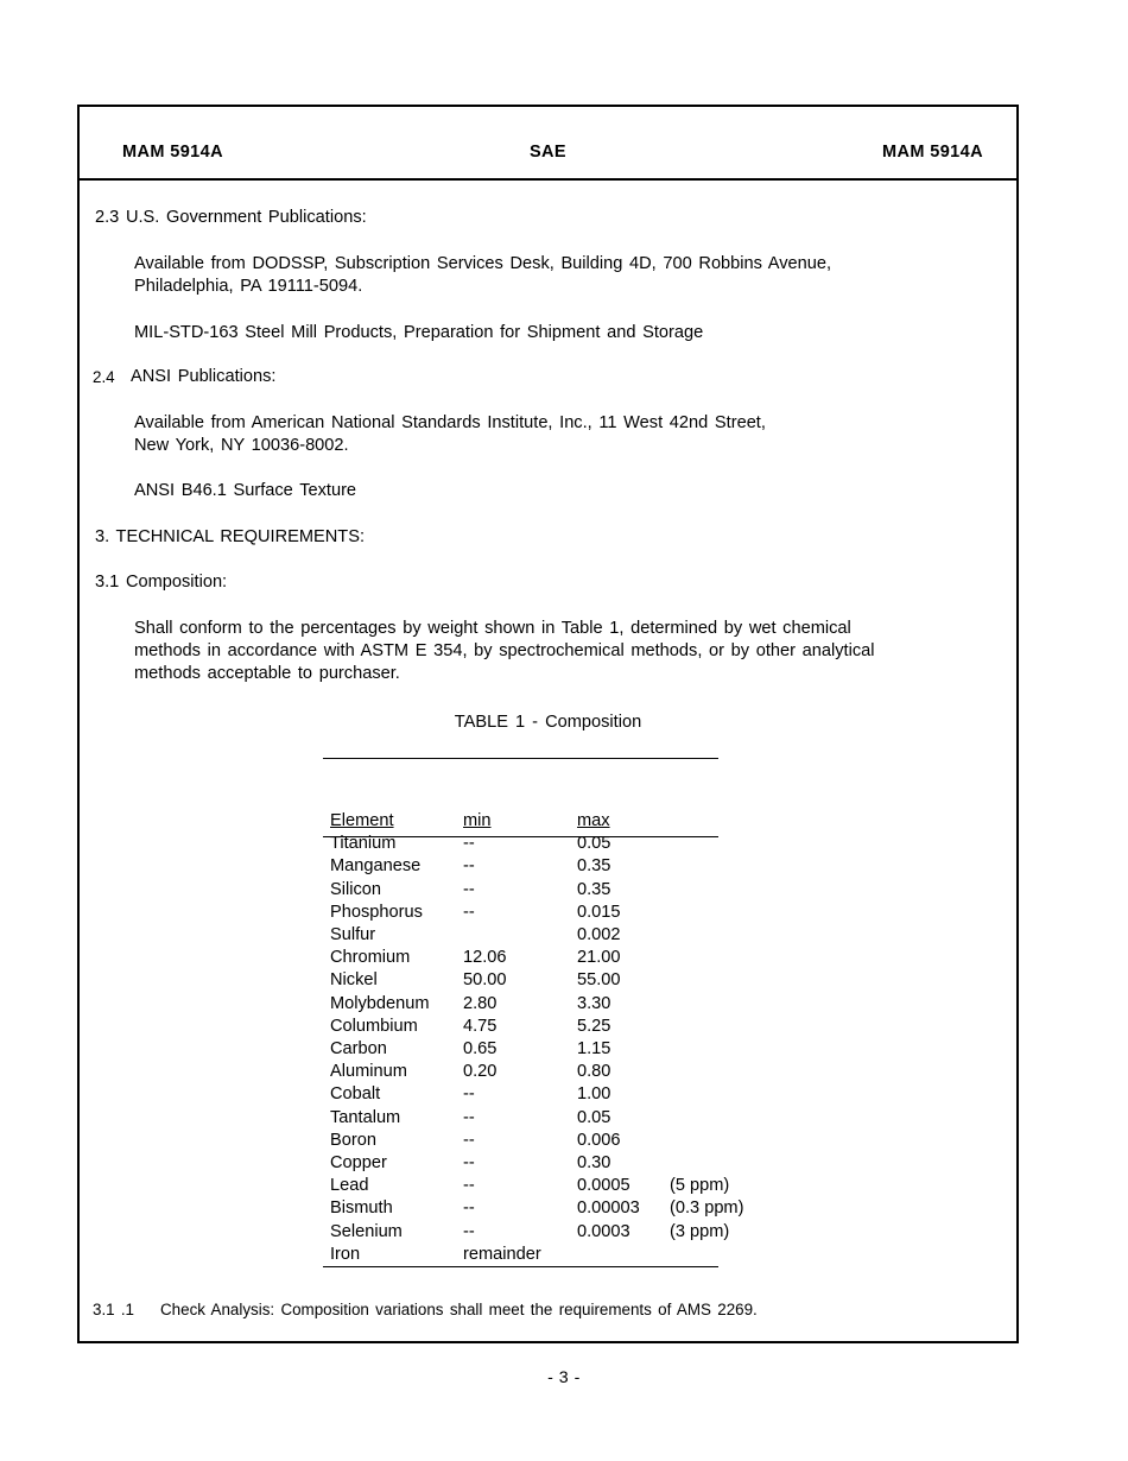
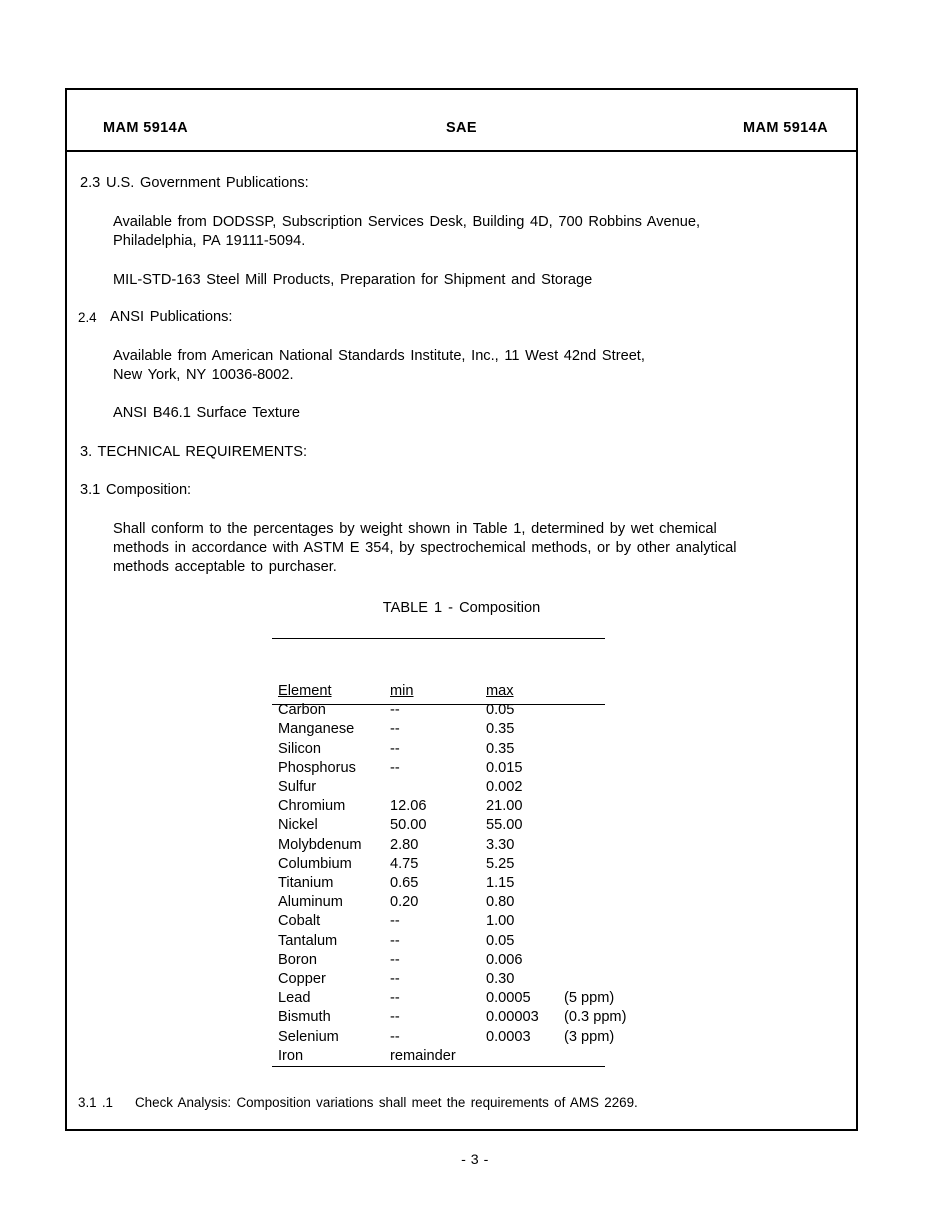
  MAM 5914A
  SAE
  MAM 5914A
  2.3 U.S. Government Publications:
  Available from DODSSP, Subscription Services Desk, Building 4D, 700 Robbins Avenue,
  Philadelphia, PA 19111-5094.
  MIL-STD-163 Steel Mill Products, Preparation for Shipment and Storage
  2.4
  ANSI Publications:
  Available from American National Standards Institute, Inc., 11 West 42nd Street,
  New York, NY 10036-8002.
  ANSI B46.1 Surface Texture
  3. TECHNICAL REQUIREMENTS:
  3.1 Composition:
  Shall conform to the percentages by weight shown in Table 1, determined by wet chemical
  methods in accordance with ASTM E 354, by spectrochemical methods, or by other analytical
  methods acceptable to purchaser.
  TABLE 1 - Composition
  Element	min	max
- Titanium	--	0.05
+ Carbon	--	0.05
  Manganese	--	0.35
  Silicon	--	0.35
  Phosphorus	--	0.015
  Sulfur		0.002
  Chromium	12.06	21.00
  Nickel	50.00	55.00
  Molybdenum	2.80	3.30
  Columbium	4.75	5.25
- Carbon	0.65	1.15
+ Titanium	0.65	1.15
  Aluminum	0.20	0.80
  Cobalt	--	1.00
  Tantalum	--	0.05
  Boron	--	0.006
  Copper	--	0.30
  Lead	--	0.0005	(5 ppm)
  Bismuth	--	0.00003	(0.3 ppm)
  Selenium	--	0.0003	(3 ppm)
  Iron	remainder
  3.1 .1
  Check Analysis: Composition variations shall meet the requirements of AMS 2269.
  - 3 -
